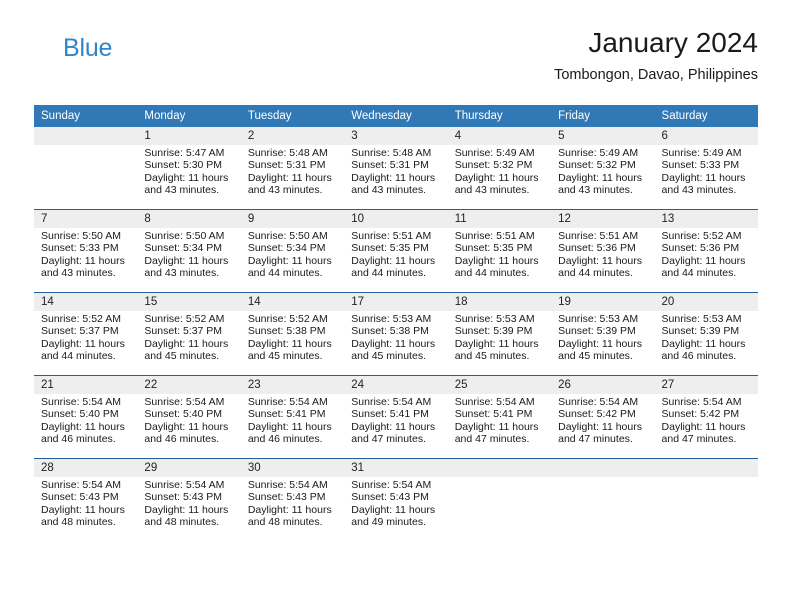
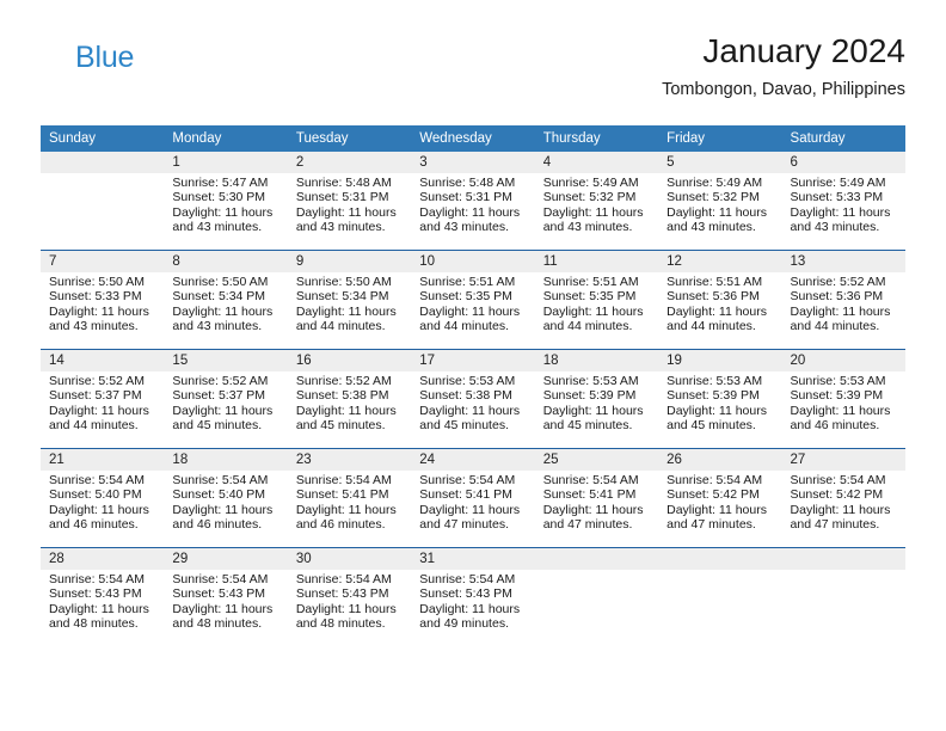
  Blue
  January 2024
  Tombongon, Davao, Philippines
  Sunday	Monday	Tuesday	Wednesday	Thursday	Friday	Saturday
  	1	2	3	4	5	6
  	Sunrise: 5:47 AMSunset: 5:30 PMDaylight: 11 hoursand 43 minutes.	Sunrise: 5:48 AMSunset: 5:31 PMDaylight: 11 hoursand 43 minutes.	Sunrise: 5:48 AMSunset: 5:31 PMDaylight: 11 hoursand 43 minutes.	Sunrise: 5:49 AMSunset: 5:32 PMDaylight: 11 hoursand 43 minutes.	Sunrise: 5:49 AMSunset: 5:32 PMDaylight: 11 hoursand 43 minutes.	Sunrise: 5:49 AMSunset: 5:33 PMDaylight: 11 hoursand 43 minutes.
  7	8	9	10	11	12	13
  Sunrise: 5:50 AMSunset: 5:33 PMDaylight: 11 hoursand 43 minutes.	Sunrise: 5:50 AMSunset: 5:34 PMDaylight: 11 hoursand 43 minutes.	Sunrise: 5:50 AMSunset: 5:34 PMDaylight: 11 hoursand 44 minutes.	Sunrise: 5:51 AMSunset: 5:35 PMDaylight: 11 hoursand 44 minutes.	Sunrise: 5:51 AMSunset: 5:35 PMDaylight: 11 hoursand 44 minutes.	Sunrise: 5:51 AMSunset: 5:36 PMDaylight: 11 hoursand 44 minutes.	Sunrise: 5:52 AMSunset: 5:36 PMDaylight: 11 hoursand 44 minutes.
- 14	15	14	17	18	19	20
+ 14	15	16	17	18	19	20
  Sunrise: 5:52 AMSunset: 5:37 PMDaylight: 11 hoursand 44 minutes.	Sunrise: 5:52 AMSunset: 5:37 PMDaylight: 11 hoursand 45 minutes.	Sunrise: 5:52 AMSunset: 5:38 PMDaylight: 11 hoursand 45 minutes.	Sunrise: 5:53 AMSunset: 5:38 PMDaylight: 11 hoursand 45 minutes.	Sunrise: 5:53 AMSunset: 5:39 PMDaylight: 11 hoursand 45 minutes.	Sunrise: 5:53 AMSunset: 5:39 PMDaylight: 11 hoursand 45 minutes.	Sunrise: 5:53 AMSunset: 5:39 PMDaylight: 11 hoursand 46 minutes.
- 21	22	23	24	25	26	27
+ 21	18	23	24	25	26	27
  Sunrise: 5:54 AMSunset: 5:40 PMDaylight: 11 hoursand 46 minutes.	Sunrise: 5:54 AMSunset: 5:40 PMDaylight: 11 hoursand 46 minutes.	Sunrise: 5:54 AMSunset: 5:41 PMDaylight: 11 hoursand 46 minutes.	Sunrise: 5:54 AMSunset: 5:41 PMDaylight: 11 hoursand 47 minutes.	Sunrise: 5:54 AMSunset: 5:41 PMDaylight: 11 hoursand 47 minutes.	Sunrise: 5:54 AMSunset: 5:42 PMDaylight: 11 hoursand 47 minutes.	Sunrise: 5:54 AMSunset: 5:42 PMDaylight: 11 hoursand 47 minutes.
  28	29	30	31
  Sunrise: 5:54 AMSunset: 5:43 PMDaylight: 11 hoursand 48 minutes.	Sunrise: 5:54 AMSunset: 5:43 PMDaylight: 11 hoursand 48 minutes.	Sunrise: 5:54 AMSunset: 5:43 PMDaylight: 11 hoursand 48 minutes.	Sunrise: 5:54 AMSunset: 5:43 PMDaylight: 11 hoursand 49 minutes.
